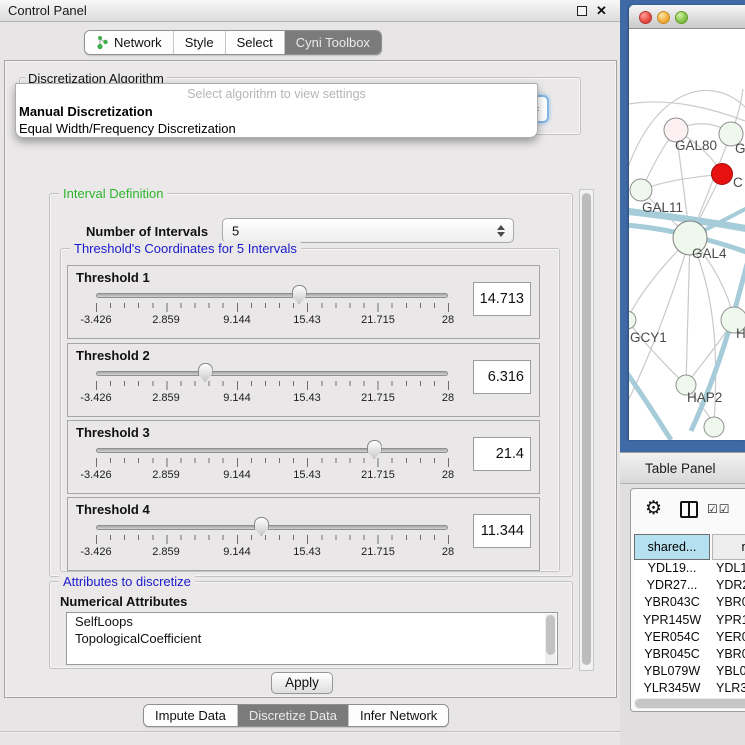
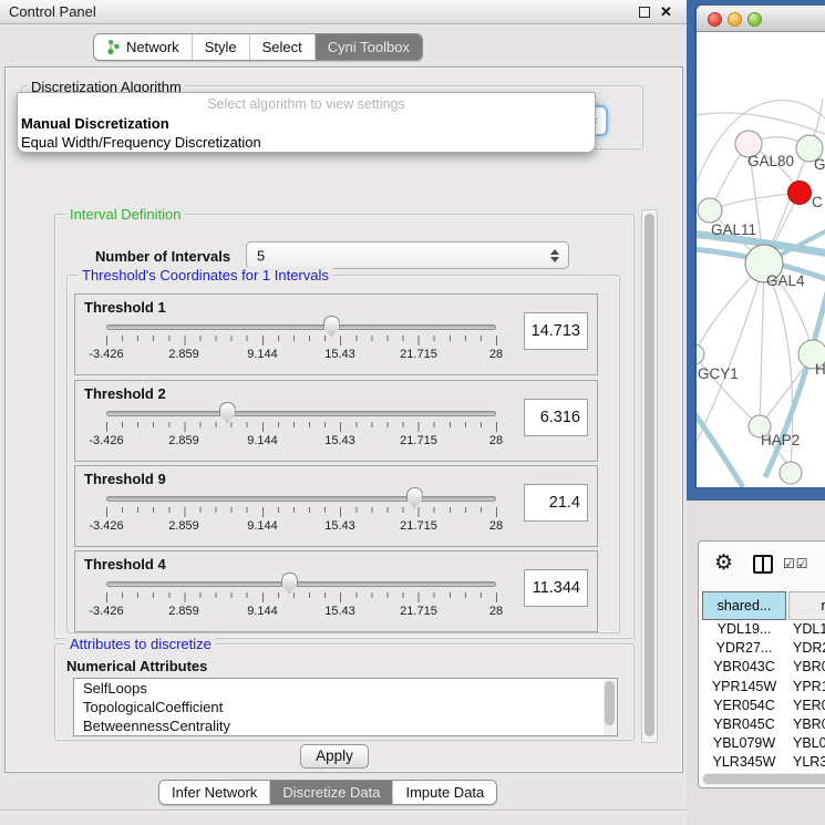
  Control Panel
  ✕
  Network
  Style
  Select
  Cyni Toolbox
  Discretization Algorithm
  Select algorithm to view settings
  Manual Discretization
  Equal Width/Frequency Discretization
  Interval Definition
  Number of Intervals
  5
- Threshold's Coordinates for 5 Intervals
+ Threshold's Coordinates for 1 Intervals
  Threshold 1
  -3.426
  2.859
  9.144
  15.43
  21.715
  28
  14.713
  Threshold 2
  -3.426
  2.859
  9.144
  15.43
  21.715
  28
  6.316
- Threshold 3
+ Threshold 9
  -3.426
  2.859
  9.144
  15.43
  21.715
  28
  21.4
  Threshold 4
  -3.426
  2.859
  9.144
  15.43
  21.715
  28
  11.344
  Attributes to discretize
  Numerical Attributes
  SelfLoops
  TopologicalCoefficient
+ BetweennessCentrality
  Apply
- Impute Data
+ Infer Network
  Discretize Data
- Infer Network
+ Impute Data
  GAL80
  G
  GAL11
  C
  GAL4
  GCY1
  H
  HAP2
- Table Panel
  ⚙
  ☑☑
  shared...
  YDL19...
  YDL1
  YDR27...
  YDR
  YBR043C
  YBR
  YPR145W
  YPR
  YER054C
  YER
  YBR045C
  YBR
  YBL079W
  YBL0
  YLR345W
  YLR3
